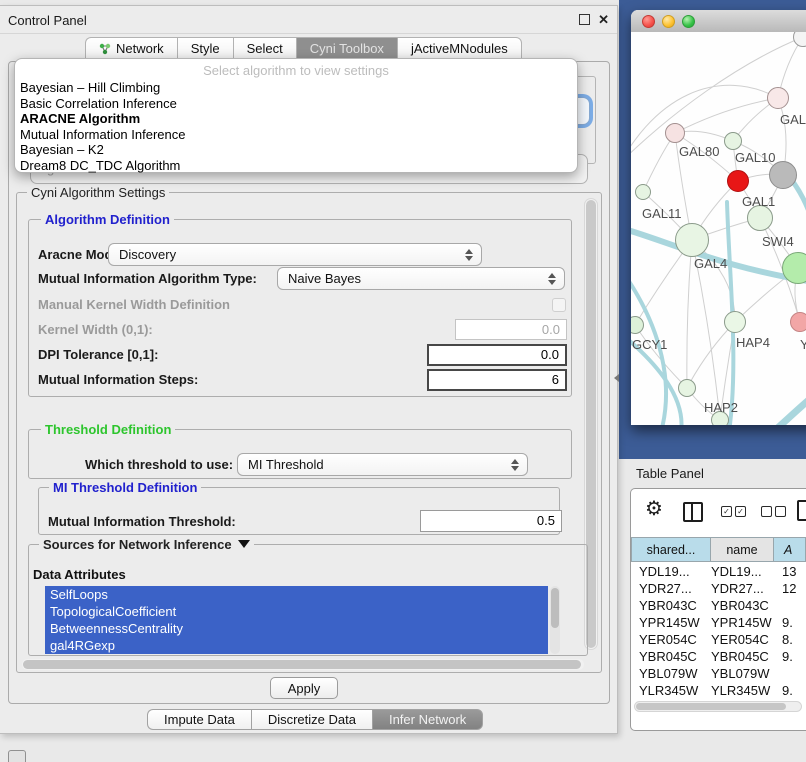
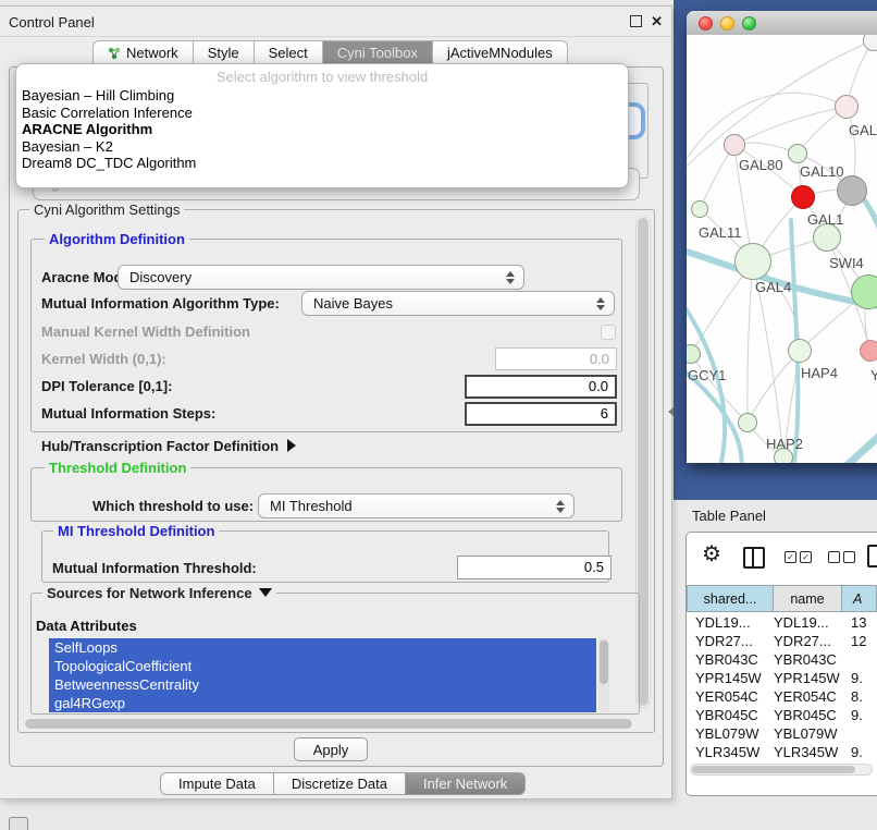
  GAL80
  GAL10
  GAL
  GAL1
  GAL11
  SWI4
  GAL4
  GCY1
  HAP4
  Y
  HAP2
  Table Panel
  ⚙
  ✓
  ✓
  shared...
  name
  A
  YDL19...
  YDL19...
  13
  YDR27...
  YDR27...
  12
  YBR043C
  YBR043C
  YPR145W
  YPR145W
  9.
  YER054C
  YER054C
  8.
  YBR045C
  YBR045C
  9.
  YBL079W
  YBL079W
  YLR345W
  YLR345W
  9.
  Control Panel
  ✕
  Network
  Style
  Select
  Cyni Toolbox
  jActiveMNodules
  Cyni Algorithm Settings
  Algorithm Definition
  Aracne Mo
  Discovery
  Mutual Information Algorithm Type:
  Naive Bayes
  Manual Kernel Width Definition
  Kernel Width (0,1):
  0.0
  DPI Tolerance [0,1]:
  0.0
  Mutual Information Steps:
  6
+ Hub/Transcription Factor Definition
  Threshold Definition
  Which threshold to use:
  MI Threshold
  MI Threshold Definition
  Mutual Information Threshold:
  0.5
  Sources for Network Inference
  Data Attributes
  SelfLoops
  TopologicalCoefficient
  BetweennessCentrality
  gal4RGexp
  Apply
  Impute Data
  Discretize Data
  Infer Network
- Select algorithm to view settings
+ Select algorithm to view threshold
  Bayesian – Hill Climbing
  Basic Correlation Inference
  ARACNE Algorithm
- Mutual Information Inference
  Bayesian – K2
  Dream8 DC_TDC Algorithm
